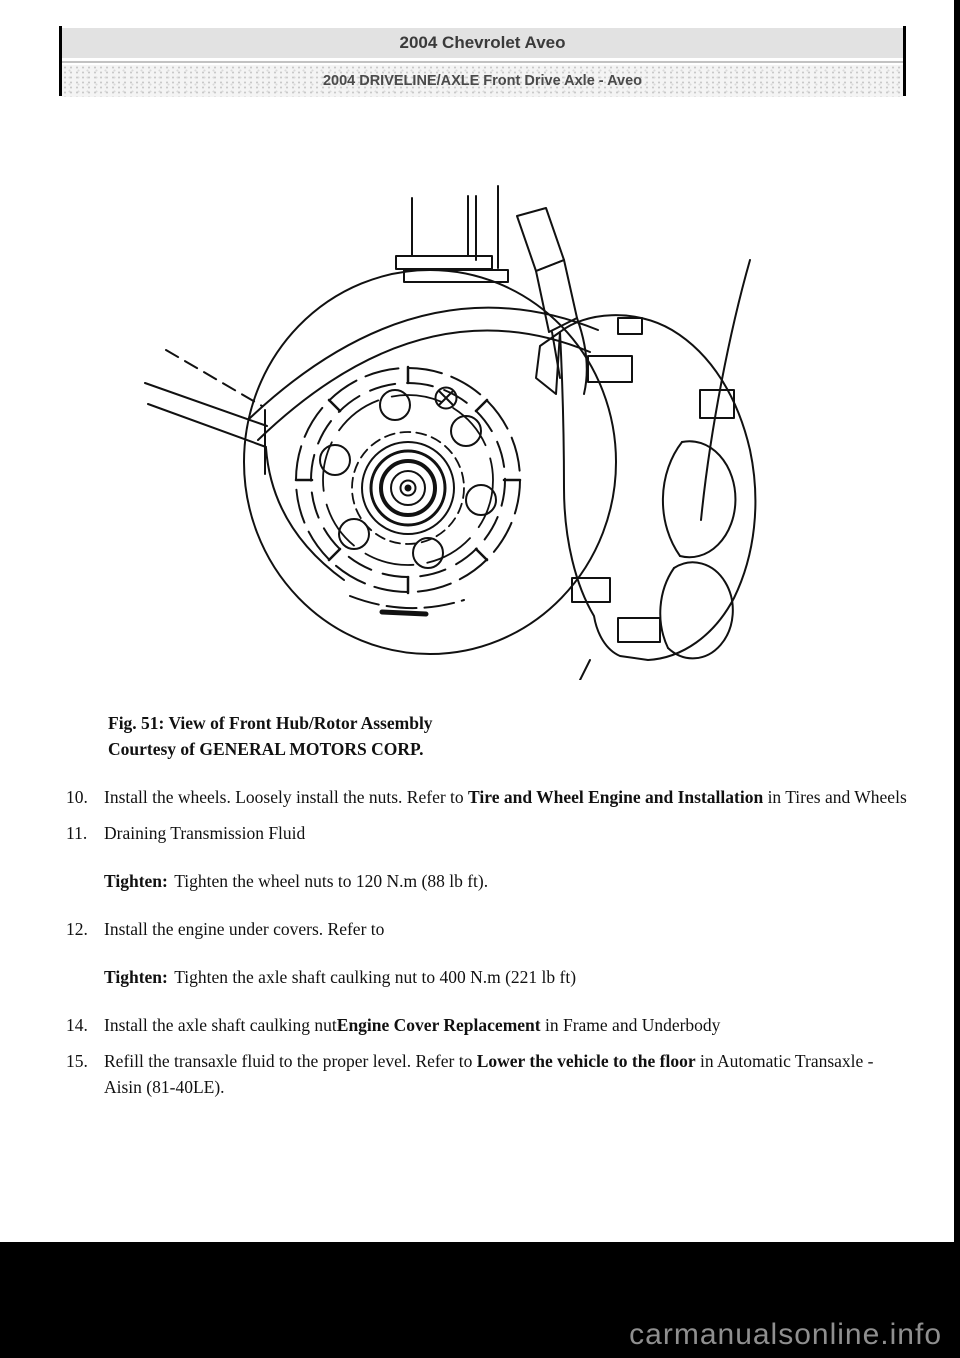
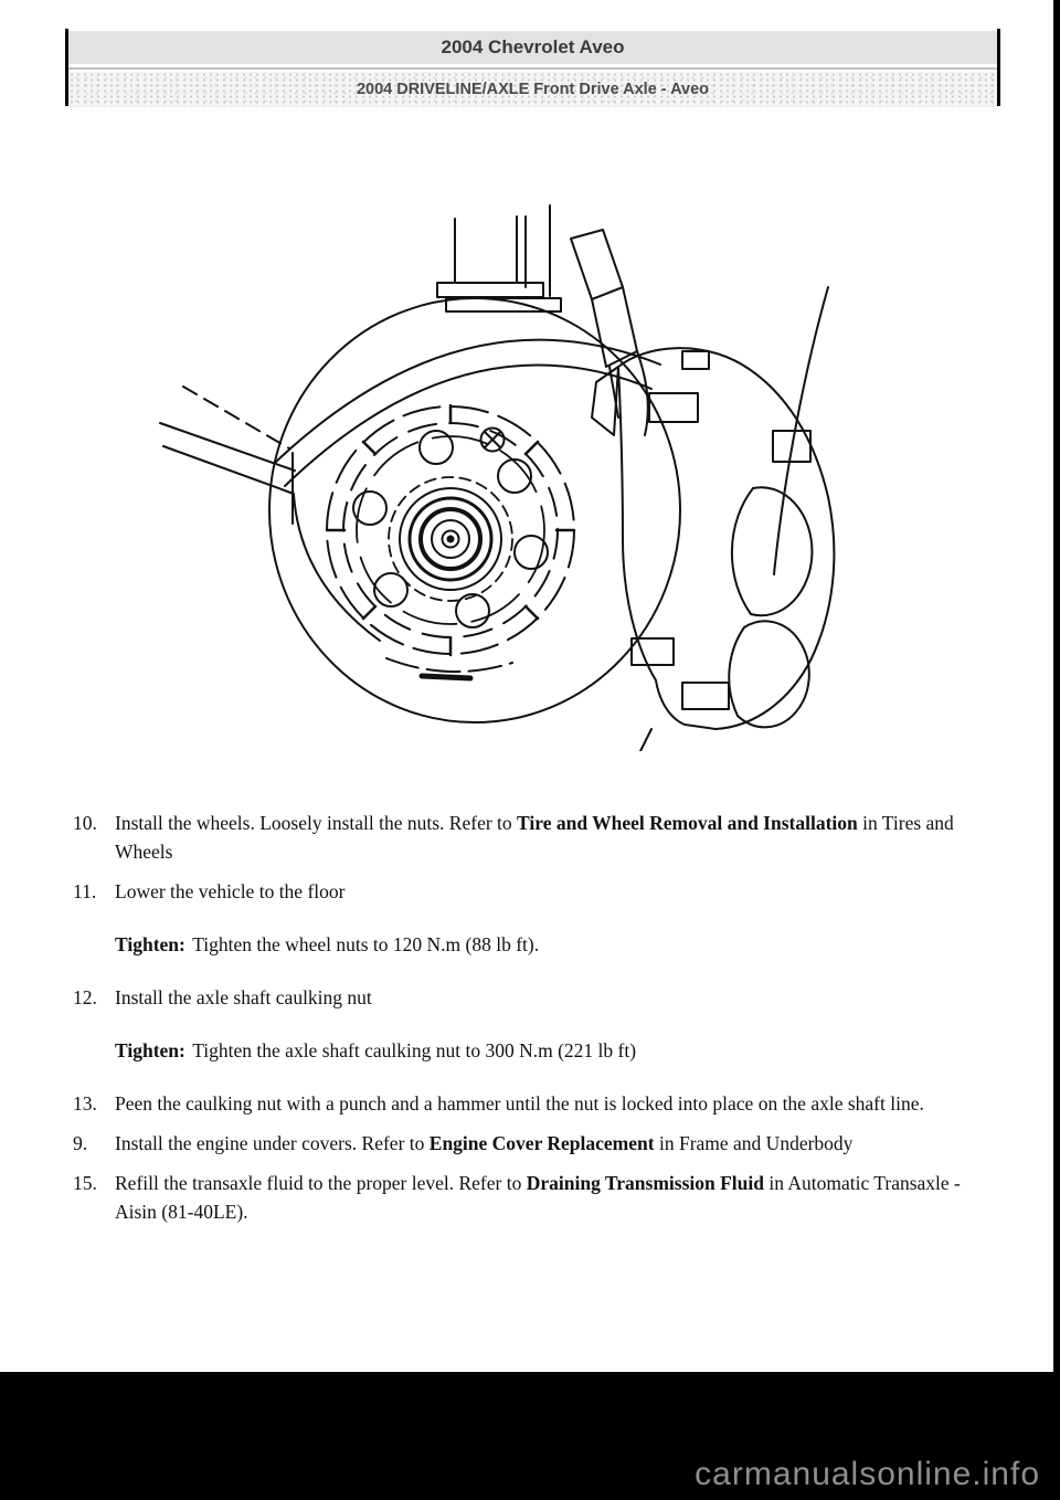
  2004 Chevrolet Aveo
  2004 DRIVELINE/AXLE Front Drive Axle - Aveo
- Fig. 51: View of Front Hub/Rotor Assembly
- Courtesy of GENERAL MOTORS CORP.
  10.
- Install the wheels. Loosely install the nuts. Refer to Tire and Wheel Engine and Installation in Tires and Wheels
+ Install the wheels. Loosely install the nuts. Refer to Tire and Wheel Removal and Installation in Tires and Wheels
  11.
- Draining Transmission Fluid
+ Lower the vehicle to the floor
  Tighten: Tighten the wheel nuts to 120 N.m (88 lb ft).
  12.
- Install the engine under covers. Refer to
+ Install the axle shaft caulking nut
- Tighten: Tighten the axle shaft caulking nut to 400 N.m (221 lb ft)
+ Tighten: Tighten the axle shaft caulking nut to 300 N.m (221 lb ft)
+ 13.
+ Peen the caulking nut with a punch and a hammer until the nut is locked into place on the axle shaft line.
- 14.
+ 9.
- Install the axle shaft caulking nutEngine Cover Replacement in Frame and Underbody
+ Install the engine under covers. Refer to Engine Cover Replacement in Frame and Underbody
  15.
- Refill the transaxle fluid to the proper level. Refer to Lower the vehicle to the floor in Automatic Transaxle - Aisin (81-40LE).
+ Refill the transaxle fluid to the proper level. Refer to Draining Transmission Fluid in Automatic Transaxle - Aisin (81-40LE).
  carmanualsonline.info
